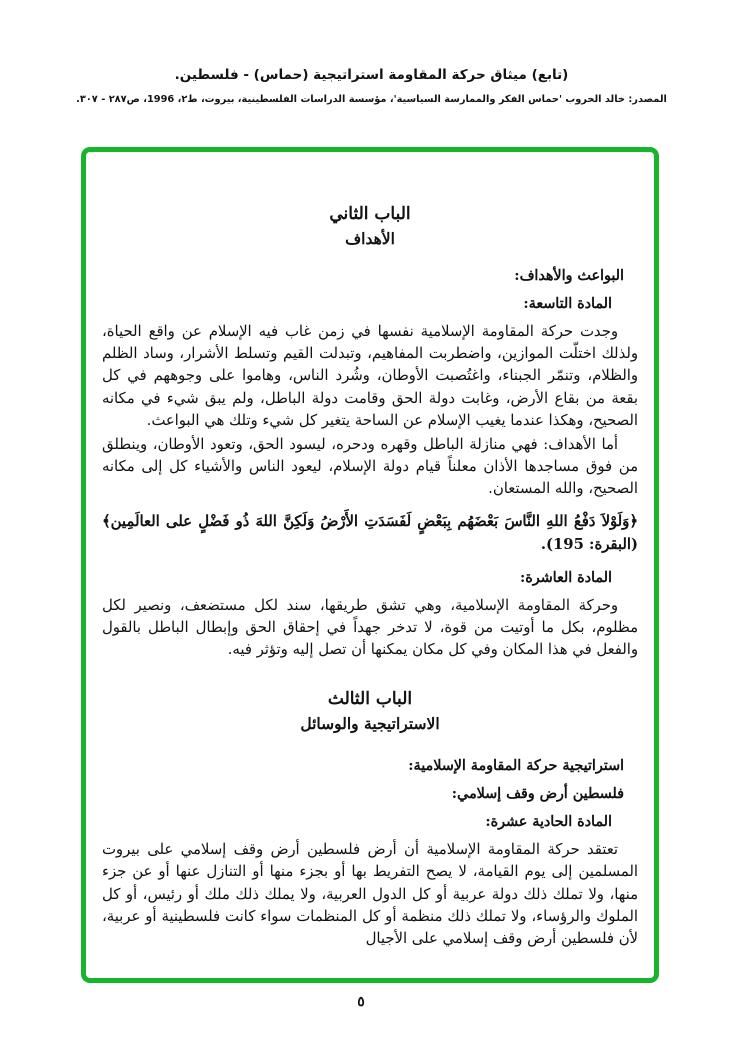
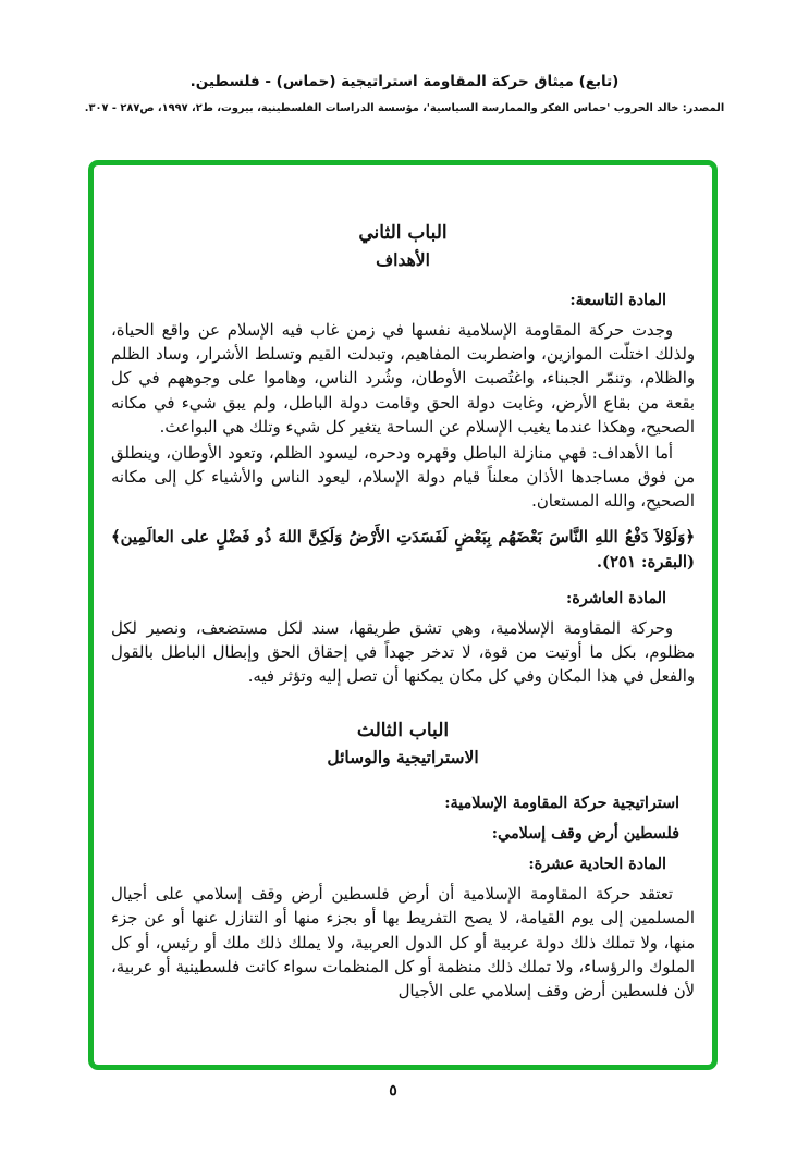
  (تابع) ميثاق حركة المقاومة استراتيجية (حماس) - فلسطين.
- المصدر: خالد الحروب 'حماس الفكر والممارسة السياسية'، مؤسسة الدراسات الفلسطينية، بيروت، ط٢، 1996، ص٢٨٧ - ٣٠٧.
+ المصدر: خالد الحروب 'حماس الفكر والممارسة السياسية'، مؤسسة الدراسات الفلسطينية، بيروت، ط٢، ١٩٩٧، ص٢٨٧ - ٣٠٧.
  الباب الثاني
  الأهداف
- البواعث والأهداف:
  المادة التاسعة:
  وجدت حركة المقاومة الإسلامية نفسها في زمن غاب فيه الإسلام عن واقع الحياة، ولذلك اختلّت الموازين، واضطربت المفاهيم، وتبدلت القيم وتسلط الأشرار، وساد الظلم والظلام، وتنمّر الجبناء، واغتُصبت الأوطان، وشُرد الناس، وهاموا على وجوههم في كل بقعة من بقاع الأرض، وغابت دولة الحق وقامت دولة الباطل، ولم يبق شيء في مكانه الصحيح، وهكذا عندما يغيب الإسلام عن الساحة يتغير كل شيء وتلك هي البواعث.
- أما الأهداف: فهي منازلة الباطل وقهره ودحره، ليسود الحق، وتعود الأوطان، وينطلق من فوق مساجدها الأذان معلناً قيام دولة الإسلام، ليعود الناس والأشياء كل إلى مكانه الصحيح، والله المستعان.
+ أما الأهداف: فهي منازلة الباطل وقهره ودحره، ليسود الظلم، وتعود الأوطان، وينطلق من فوق مساجدها الأذان معلناً قيام دولة الإسلام، ليعود الناس والأشياء كل إلى مكانه الصحيح، والله المستعان.
- ﴿وَلَوْلاَ دَفْعُ اللهِ النَّاسَ بَعْضَهُم بِبَعْضٍ لَفَسَدَتِ الأَرْضُ وَلَكِنَّ اللهَ ذُو فَضْلٍ على العالَمِين﴾ (البقرة: 195).
+ ﴿وَلَوْلاَ دَفْعُ اللهِ النَّاسَ بَعْضَهُم بِبَعْضٍ لَفَسَدَتِ الأَرْضُ وَلَكِنَّ اللهَ ذُو فَضْلٍ على العالَمِين﴾ (البقرة: ٢٥١).
  المادة العاشرة:
  وحركة المقاومة الإسلامية، وهي تشق طريقها، سند لكل مستضعف، ونصير لكل مظلوم، بكل ما أوتيت من قوة، لا تدخر جهداً في إحقاق الحق وإبطال الباطل بالقول والفعل في هذا المكان وفي كل مكان يمكنها أن تصل إليه وتؤثر فيه.
  الباب الثالث
  الاستراتيجية والوسائل
  استراتيجية حركة المقاومة الإسلامية:
  فلسطين أرض وقف إسلامي:
  المادة الحادية عشرة:
- تعتقد حركة المقاومة الإسلامية أن أرض فلسطين أرض وقف إسلامي على بيروت المسلمين إلى يوم القيامة، لا يصح التفريط بها أو بجزء منها أو التنازل عنها أو عن جزء منها، ولا تملك ذلك دولة عربية أو كل الدول العربية، ولا يملك ذلك ملك أو رئيس، أو كل الملوك والرؤساء، ولا تملك ذلك منظمة أو كل المنظمات سواء كانت فلسطينية أو عربية، لأن فلسطين أرض وقف إسلامي على الأجيال
+ تعتقد حركة المقاومة الإسلامية أن أرض فلسطين أرض وقف إسلامي على أجيال المسلمين إلى يوم القيامة، لا يصح التفريط بها أو بجزء منها أو التنازل عنها أو عن جزء منها، ولا تملك ذلك دولة عربية أو كل الدول العربية، ولا يملك ذلك ملك أو رئيس، أو كل الملوك والرؤساء، ولا تملك ذلك منظمة أو كل المنظمات سواء كانت فلسطينية أو عربية، لأن فلسطين أرض وقف إسلامي على الأجيال
  ٥
